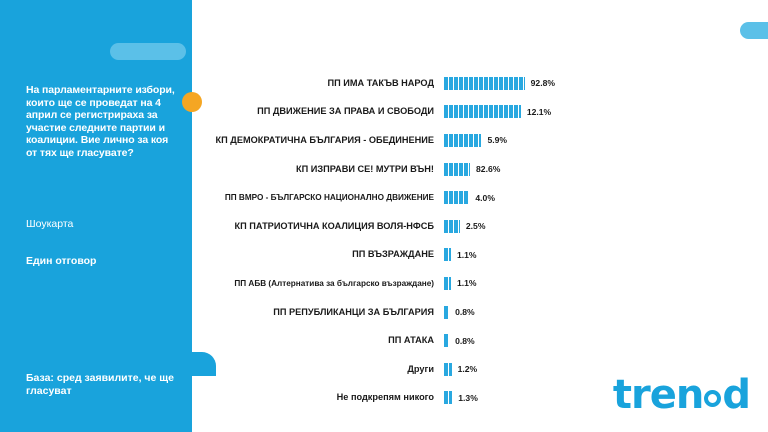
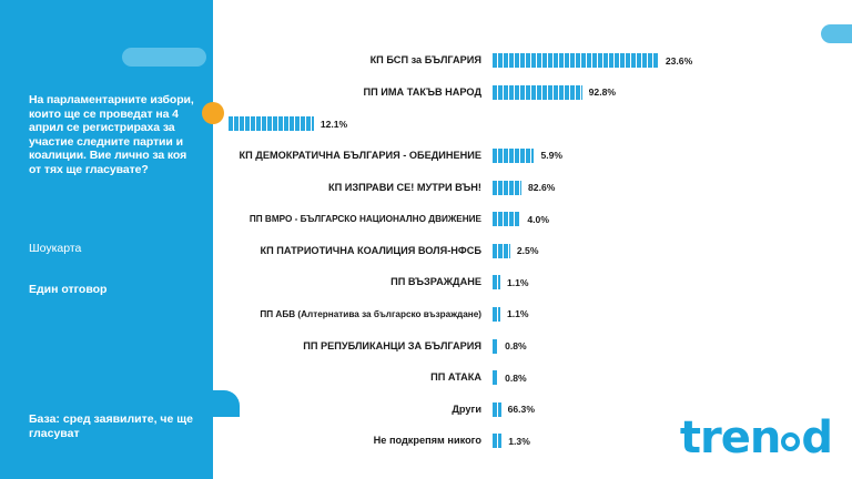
  На парламентарните избори, които ще се проведат на 4 април се регистрираха за участие следните партии и коалиции. Вие лично за коя от тях ще гласувате?
  Шоукарта
  Един отговор
  База: сред заявилите, че ще гласуват
+ КП БСП за БЪЛГАРИЯ
+ 23.6%
  ПП ИМА ТАКЪВ НАРОД
  92.8%
- ПП ДВИЖЕНИЕ ЗА ПРАВА И СВОБОДИ
  12.1%
  КП ДЕМОКРАТИЧНА БЪЛГАРИЯ - ОБЕДИНЕНИЕ
  5.9%
  КП ИЗПРАВИ СЕ! МУТРИ ВЪН!
  82.6%
  ПП ВМРО - БЪЛГАРСКО НАЦИОНАЛНО ДВИЖЕНИЕ
  4.0%
  КП ПАТРИОТИЧНА КОАЛИЦИЯ ВОЛЯ-НФСБ
  2.5%
  ПП ВЪЗРАЖДАНЕ
  1.1%
  ПП АБВ (Алтернатива за българско възраждане)
  1.1%
  ПП РЕПУБЛИКАНЦИ ЗА БЪЛГАРИЯ
  0.8%
  ПП АТАКА
  0.8%
  Други
- 1.2%
+ 66.3%
  Не подкрепям никого
  1.3%
  tre
  n
  d
